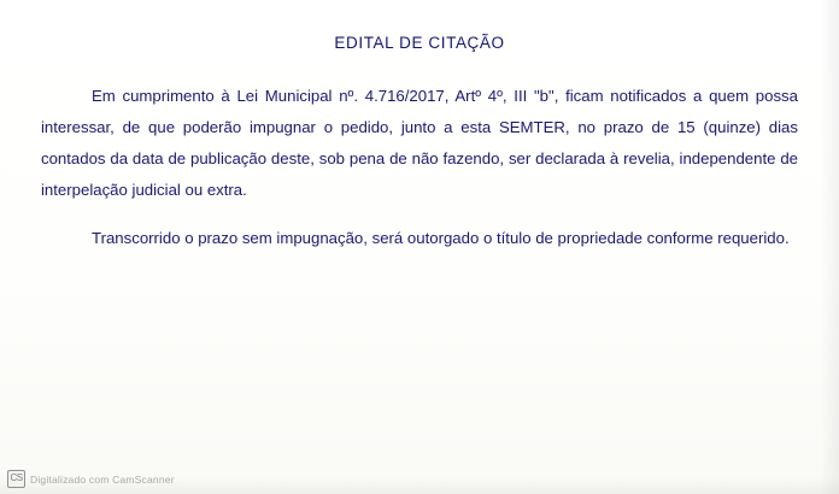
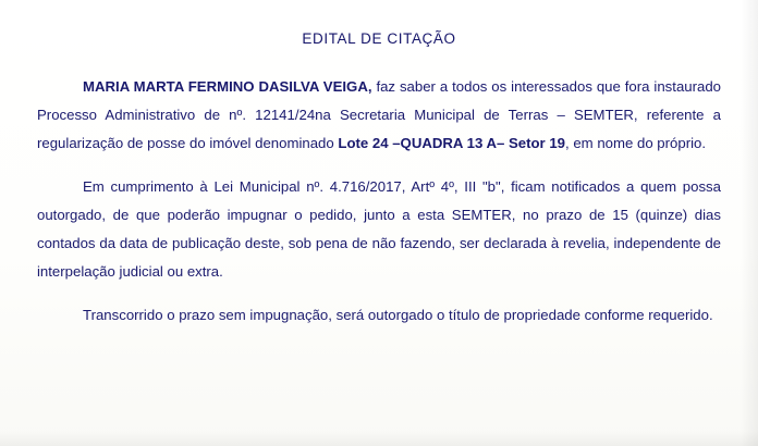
  EDITAL DE CITAÇÃO
+ MARIA MARTA FERMINO DASILVA VEIGA, faz saber a todos os interessados que fora instaurado Processo Administrativo de nº. 12141/24na Secretaria Municipal de Terras – SEMTER, referente a regularização de posse do imóvel denominado Lote 24 –QUADRA 13 A– Setor 19, em nome do próprio.
- Em cumprimento à Lei Municipal nº. 4.716/2017, Artº 4º, III "b", ficam notificados a quem possa interessar, de que poderão impugnar o pedido, junto a esta SEMTER, no prazo de 15 (quinze) dias contados da data de publicação deste, sob pena de não fazendo, ser declarada à revelia, independente de interpelação judicial ou extra.
+ Em cumprimento à Lei Municipal nº. 4.716/2017, Artº 4º, III "b", ficam notificados a quem possa outorgado, de que poderão impugnar o pedido, junto a esta SEMTER, no prazo de 15 (quinze) dias contados da data de publicação deste, sob pena de não fazendo, ser declarada à revelia, independente de interpelação judicial ou extra.
  Transcorrido o prazo sem impugnação, será outorgado o título de propriedade conforme requerido.
- CS
- Digitalizado com CamScanner
